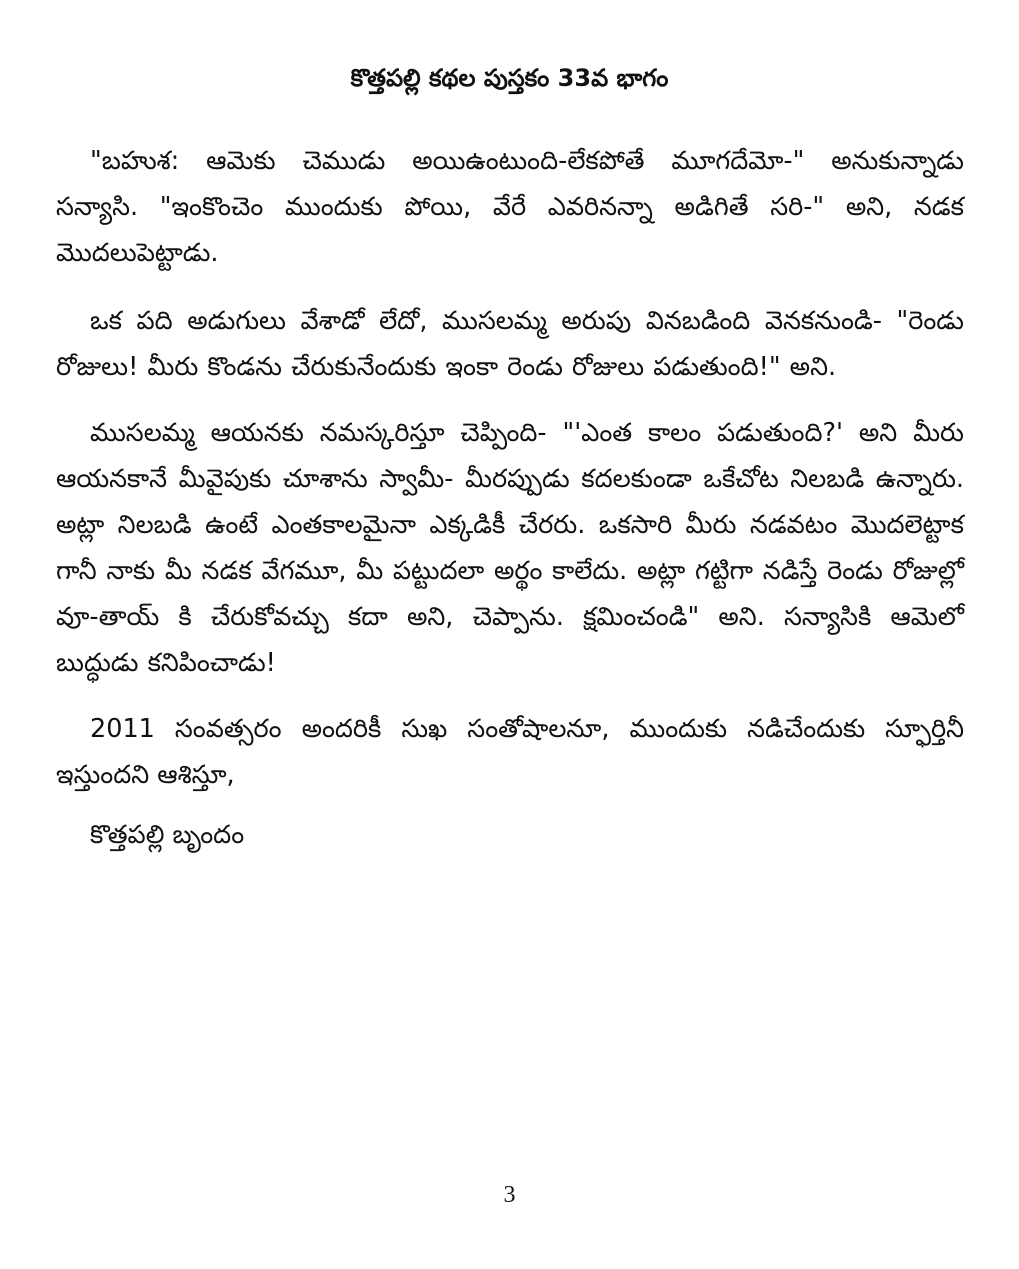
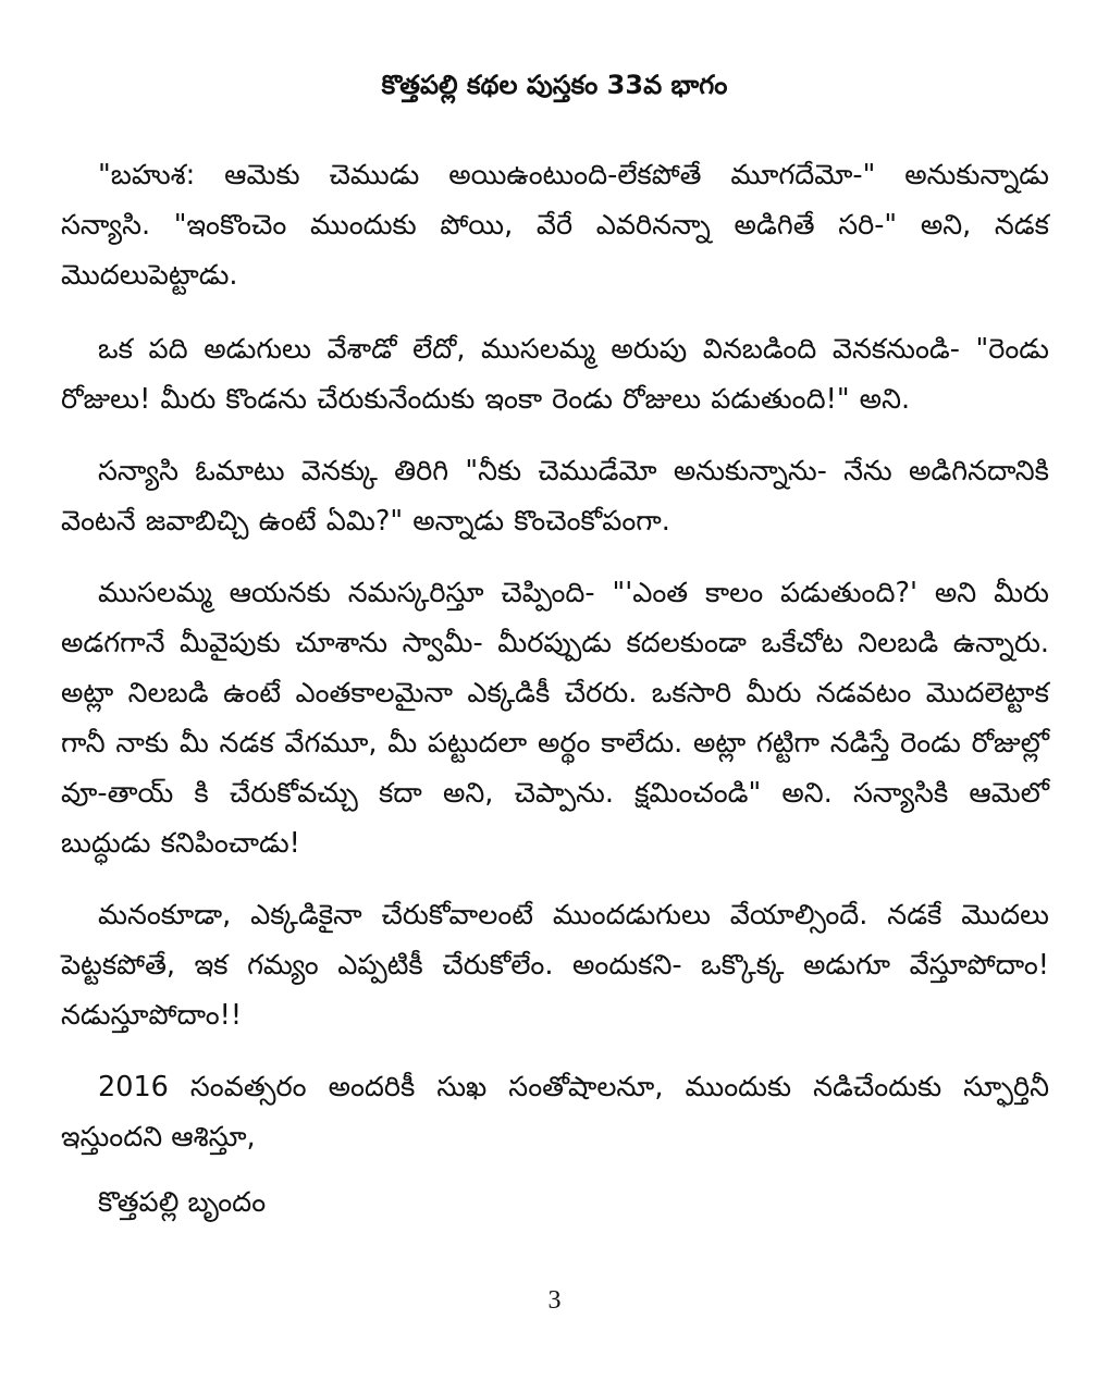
  కొత్తపల్లి కథల పుస్తకం 33వ భాగం
  "బహుశ: ఆమెకు చెముడు అయిఉంటుంది-లేకపోతే మూగదేమో-" అనుకున్నాడు సన్యాసి. "ఇంకొంచెం ముందుకు పోయి, వేరే ఎవరినన్నా అడిగితే సరి-" అని, నడక మొదలుపెట్టాడు.
  ఒక పది అడుగులు వేశాడో లేదో, ముసలమ్మ అరుపు వినబడింది వెనకనుండి- "రెండు రోజులు! మీరు కొండను చేరుకునేందుకు ఇంకా రెండు రోజులు పడుతుంది!" అని.
+ సన్యాసి ఓమాటు వెనక్కు తిరిగి "నీకు చెముడేమో అనుకున్నాను- నేను అడిగినదానికి వెంటనే జవాబిచ్చి ఉంటే ఏమి?" అన్నాడు కొంచెంకోపంగా.
- ముసలమ్మ ఆయనకు నమస్కరిస్తూ చెప్పింది- "'ఎంత కాలం పడుతుంది?' అని మీరు ఆయనకానే మీవైపుకు చూశాను స్వామీ- మీరప్పుడు కదలకుండా ఒకేచోట నిలబడి ఉన్నారు. అట్లా నిలబడి ఉంటే ఎంతకాలమైనా ఎక్కడికీ చేరరు. ఒకసారి మీరు నడవటం మొదలెట్టాక గానీ నాకు మీ నడక వేగమూ, మీ పట్టుదలా అర్థం కాలేదు. అట్లా గట్టిగా నడిస్తే రెండు రోజుల్లో వూ-తాయ్ కి చేరుకోవచ్చు కదా అని, చెప్పాను. క్షమించండి" అని. సన్యాసికి ఆమెలో బుద్ధుడు కనిపించాడు!
+ ముసలమ్మ ఆయనకు నమస్కరిస్తూ చెప్పింది- "'ఎంత కాలం పడుతుంది?' అని మీరు అడగగానే మీవైపుకు చూశాను స్వామీ- మీరప్పుడు కదలకుండా ఒకేచోట నిలబడి ఉన్నారు. అట్లా నిలబడి ఉంటే ఎంతకాలమైనా ఎక్కడికీ చేరరు. ఒకసారి మీరు నడవటం మొదలెట్టాక గానీ నాకు మీ నడక వేగమూ, మీ పట్టుదలా అర్థం కాలేదు. అట్లా గట్టిగా నడిస్తే రెండు రోజుల్లో వూ-తాయ్ కి చేరుకోవచ్చు కదా అని, చెప్పాను. క్షమించండి" అని. సన్యాసికి ఆమెలో బుద్ధుడు కనిపించాడు!
+ మనంకూడా, ఎక్కడికైనా చేరుకోవాలంటే ముందడుగులు వేయాల్సిందే. నడకే మొదలు పెట్టకపోతే, ఇక గమ్యం ఎప్పటికీ చేరుకోలేం. అందుకని- ఒక్కొక్క అడుగూ వేస్తూపోదాం! నడుస్తూపోదాం!!
- 2011 సంవత్సరం అందరికీ సుఖ సంతోషాలనూ, ముందుకు నడిచేందుకు స్ఫూర్తినీ ఇస్తుందని ఆశిస్తూ,
+ 2016 సంవత్సరం అందరికీ సుఖ సంతోషాలనూ, ముందుకు నడిచేందుకు స్ఫూర్తినీ ఇస్తుందని ఆశిస్తూ,
  కొత్తపల్లి బృందం
  3
